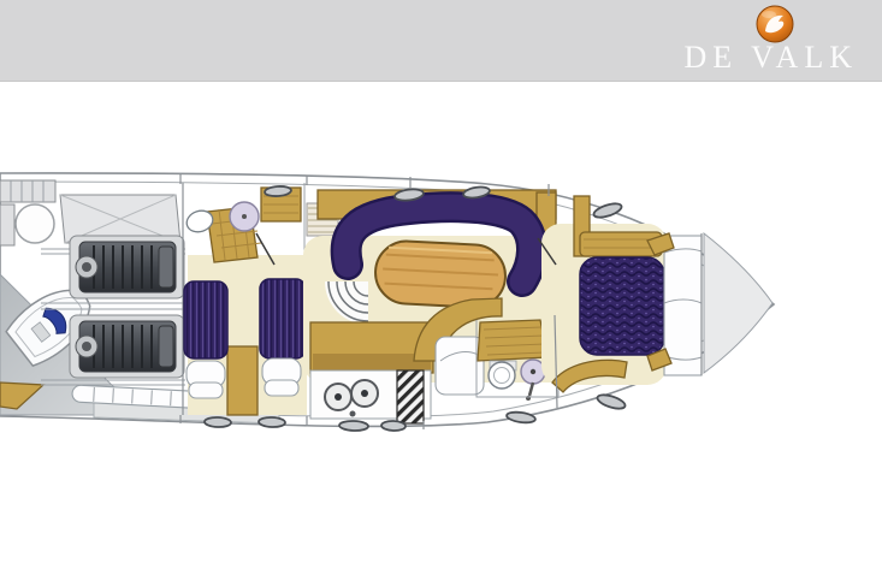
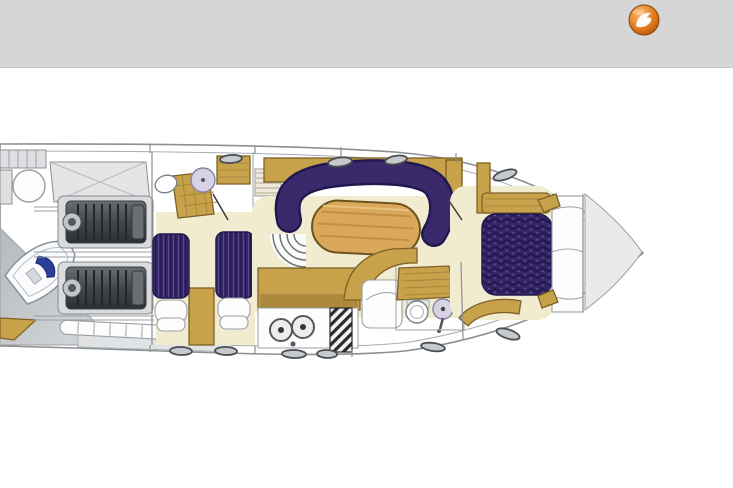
- DE VALK
